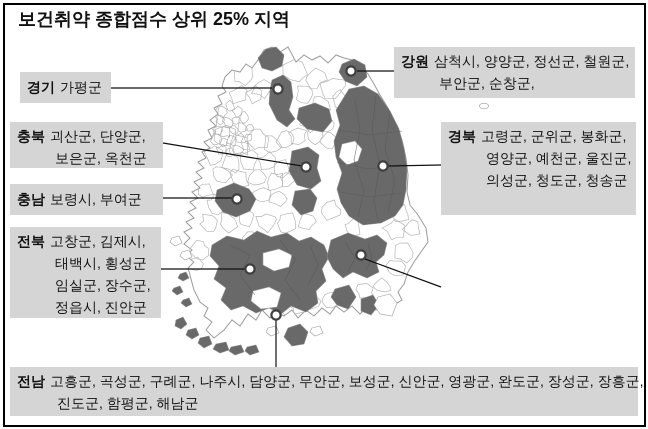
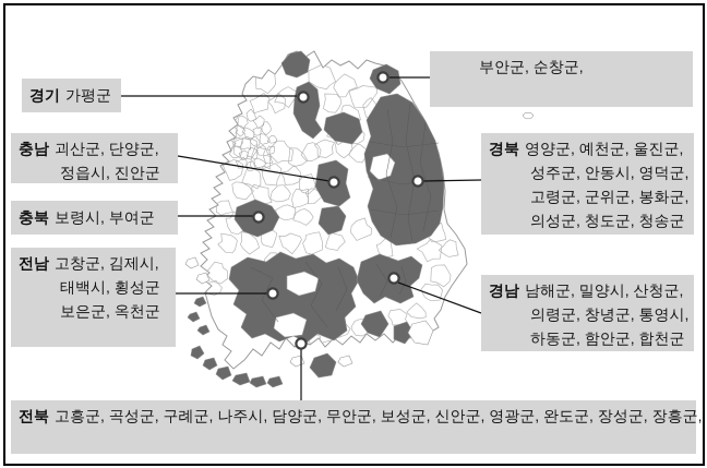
- 보건취약 종합점수 상위 25% 지역
  경기 가평군
- 강원 삼척시, 양양군, 정선군, 철원군,
  부안군, 순창군,
- 충북 괴산군, 단양군,
+ 충남 괴산군, 단양군,
- 보은군, 옥천군
+ 정읍시, 진안군
- 충남 보령시, 부여군
+ 충북 보령시, 부여군
- 전북 고창군, 김제시,
+ 전남 고창군, 김제시,
  태백시, 횡성군
- 임실군, 장수군,
- 정읍시, 진안군
+ 보은군, 옥천군
- 경북 고령군, 군위군, 봉화군,
+ 경북 영양군, 예천군, 울진군,
+ 성주군, 안동시, 영덕군,
- 영양군, 예천군, 울진군,
+ 고령군, 군위군, 봉화군,
  의성군, 청도군, 청송군
+ 경남 남해군, 밀양시, 산청군,
+ 의령군, 창녕군, 통영시,
+ 하동군, 함안군, 합천군
- 전남 고흥군, 곡성군, 구례군, 나주시, 담양군, 무안군, 보성군, 신안군, 영광군, 완도군, 장성군, 장흥군,
+ 전북 고흥군, 곡성군, 구례군, 나주시, 담양군, 무안군, 보성군, 신안군, 영광군, 완도군, 장성군, 장흥군,
- 진도군, 함평군, 해남군
